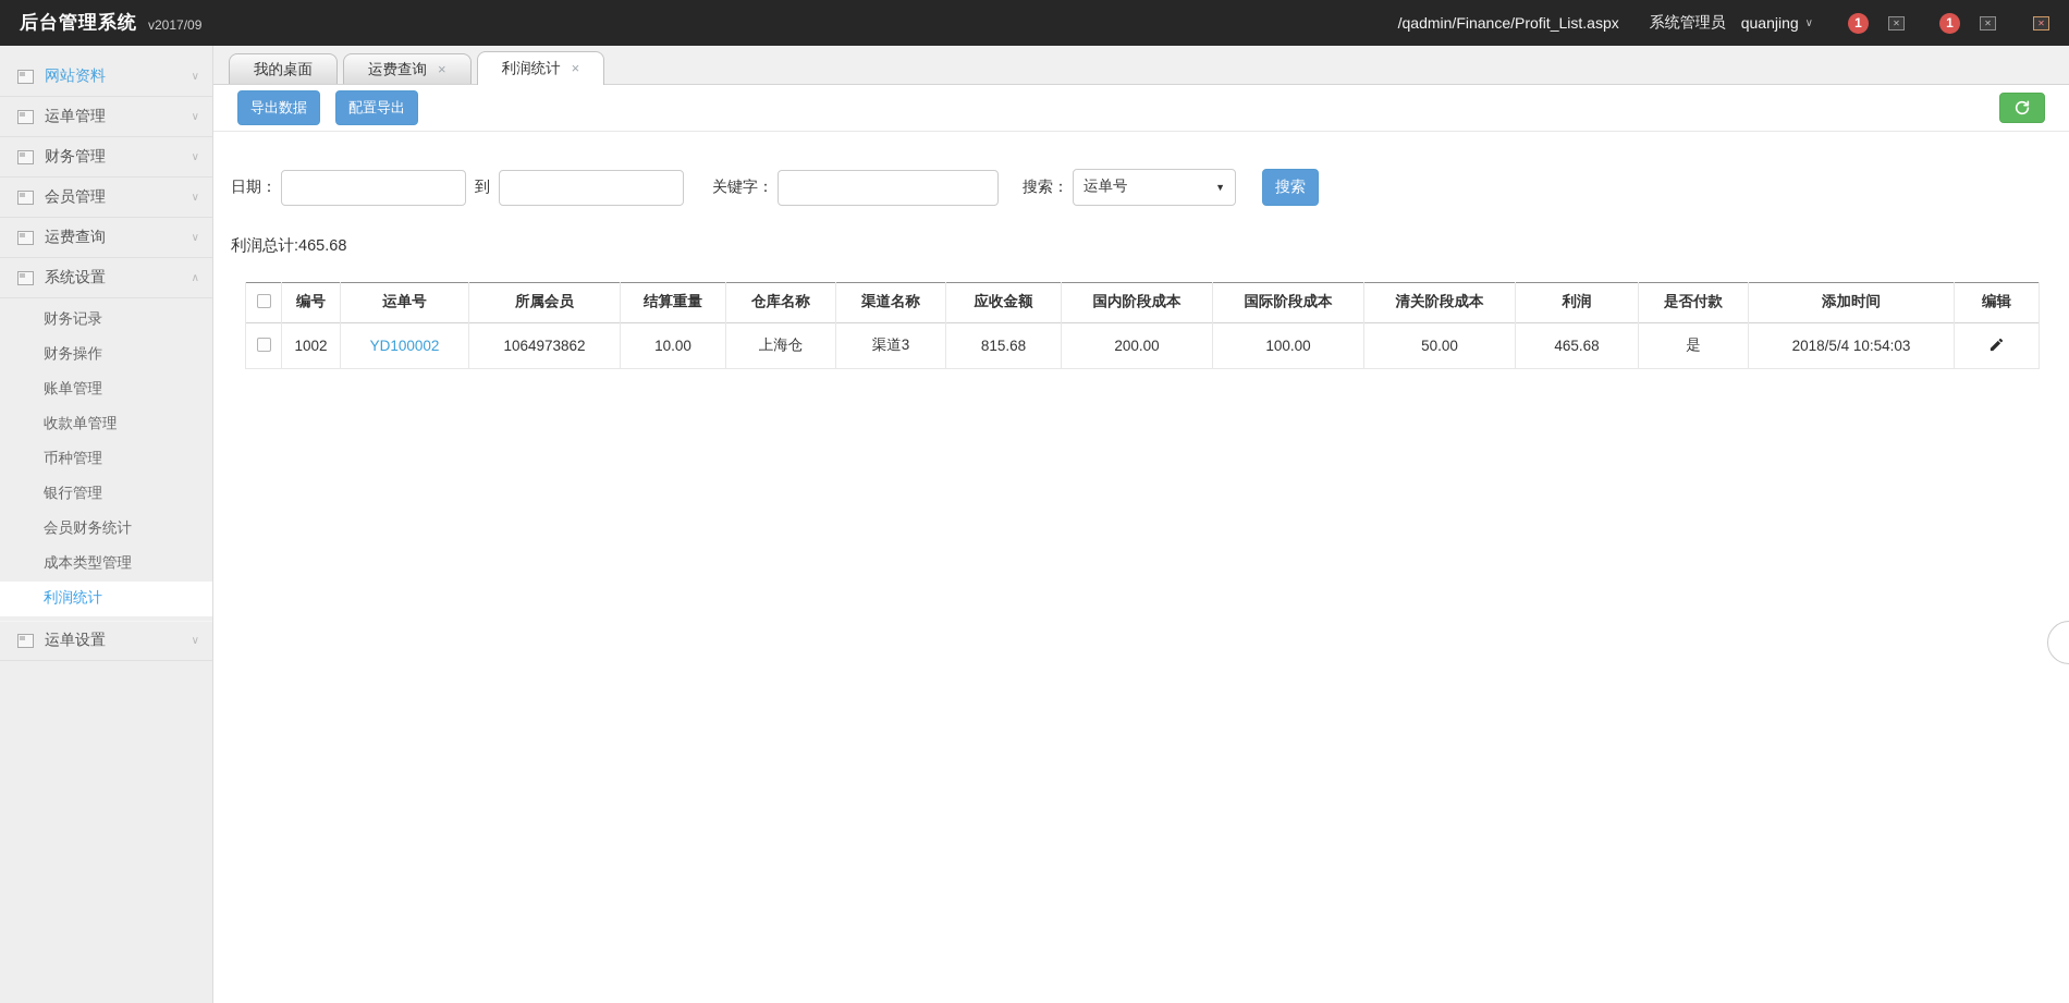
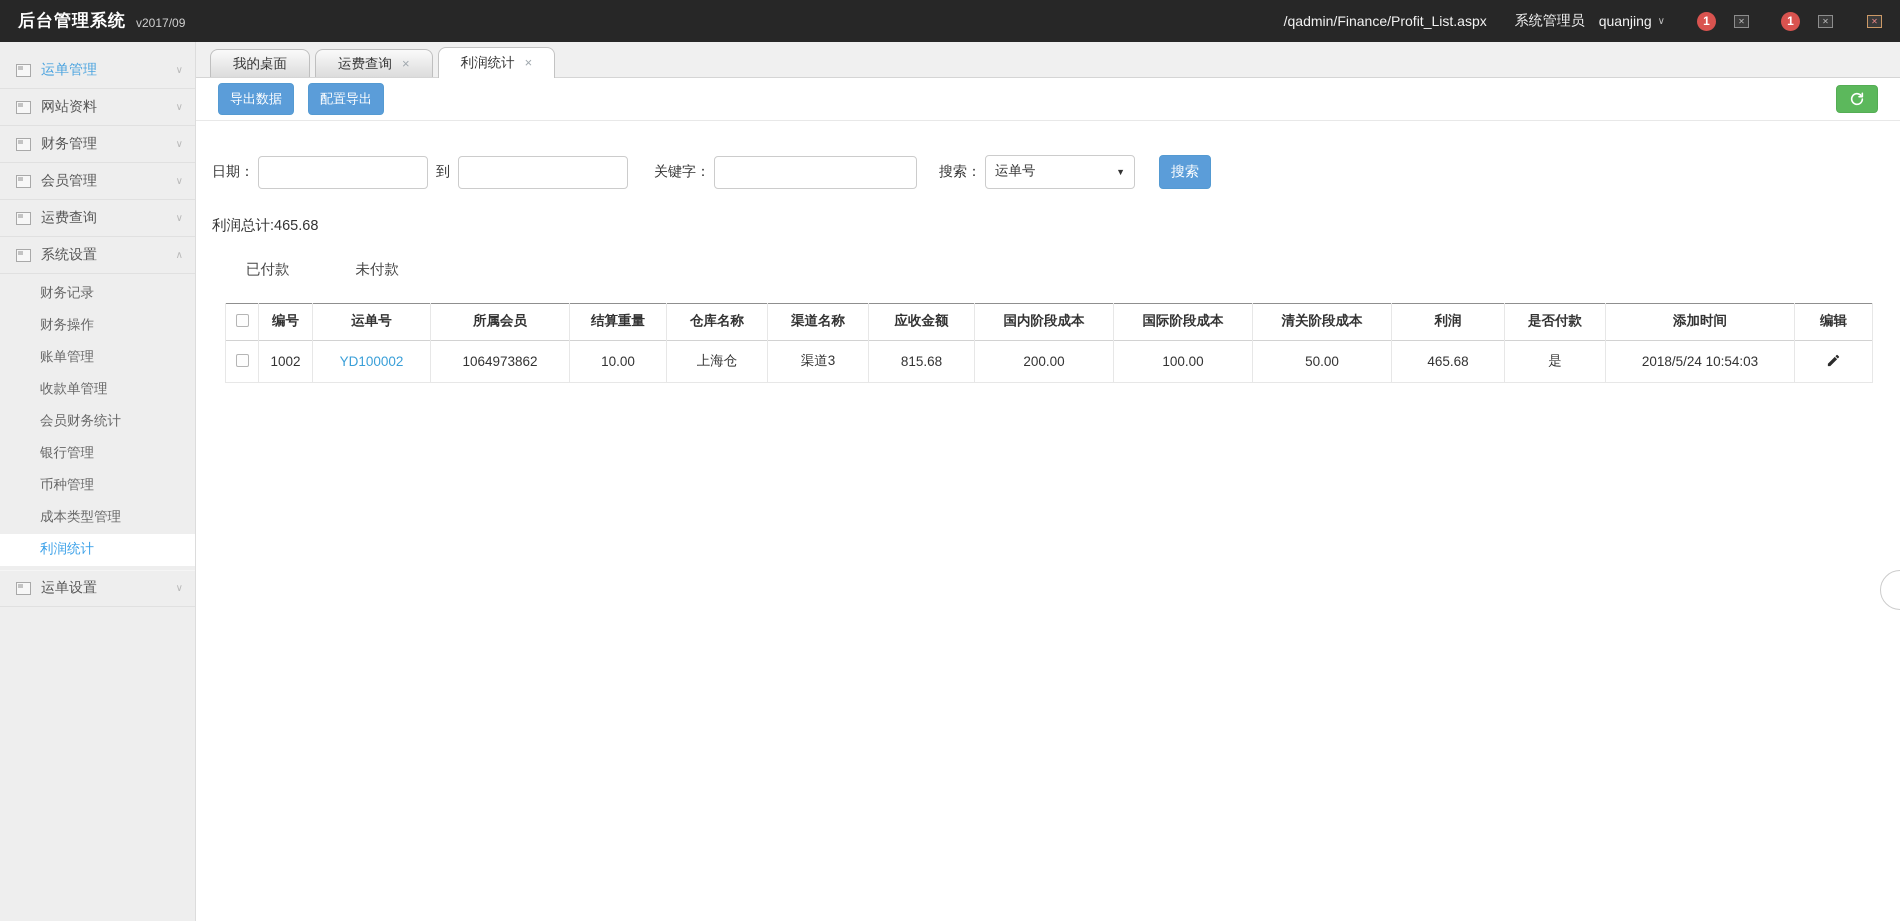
  后台管理系统
  v2017/09
  /qadmin/Finance/Profit_List.aspx
  系统管理员
  quanjing
  ∨
  1
  ✕
  1
  ✕
  ✕
- 网站资料
+ 运单管理
  ∨
- 运单管理
+ 网站资料
  ∨
  财务管理
  ∨
  会员管理
  ∨
  运费查询
  ∨
  系统设置
  ∧
  财务记录
  财务操作
  账单管理
  收款单管理
- 币种管理
+ 会员财务统计
  银行管理
- 会员财务统计
+ 币种管理
  成本类型管理
  利润统计
  运单设置
  ∨
  我的桌面
  运费查询
  ×
  利润统计
  ×
  导出数据
  配置导出
  日期：
  到
  关键字：
  搜索：
  运单号
  ▼
  搜索
  利润总计:465.68
+ 已付款
+ 未付款
  	编号	运单号	所属会员	结算重量	仓库名称	渠道名称	应收金额	国内阶段成本	国际阶段成本	清关阶段成本	利润	是否付款	添加时间	编辑
- 	1002	YD100002	1064973862	10.00	上海仓	渠道3	815.68	200.00	100.00	50.00	465.68	是	2018/5/4 10:54:03
+ 	1002	YD100002	1064973862	10.00	上海仓	渠道3	815.68	200.00	100.00	50.00	465.68	是	2018/5/24 10:54:03
